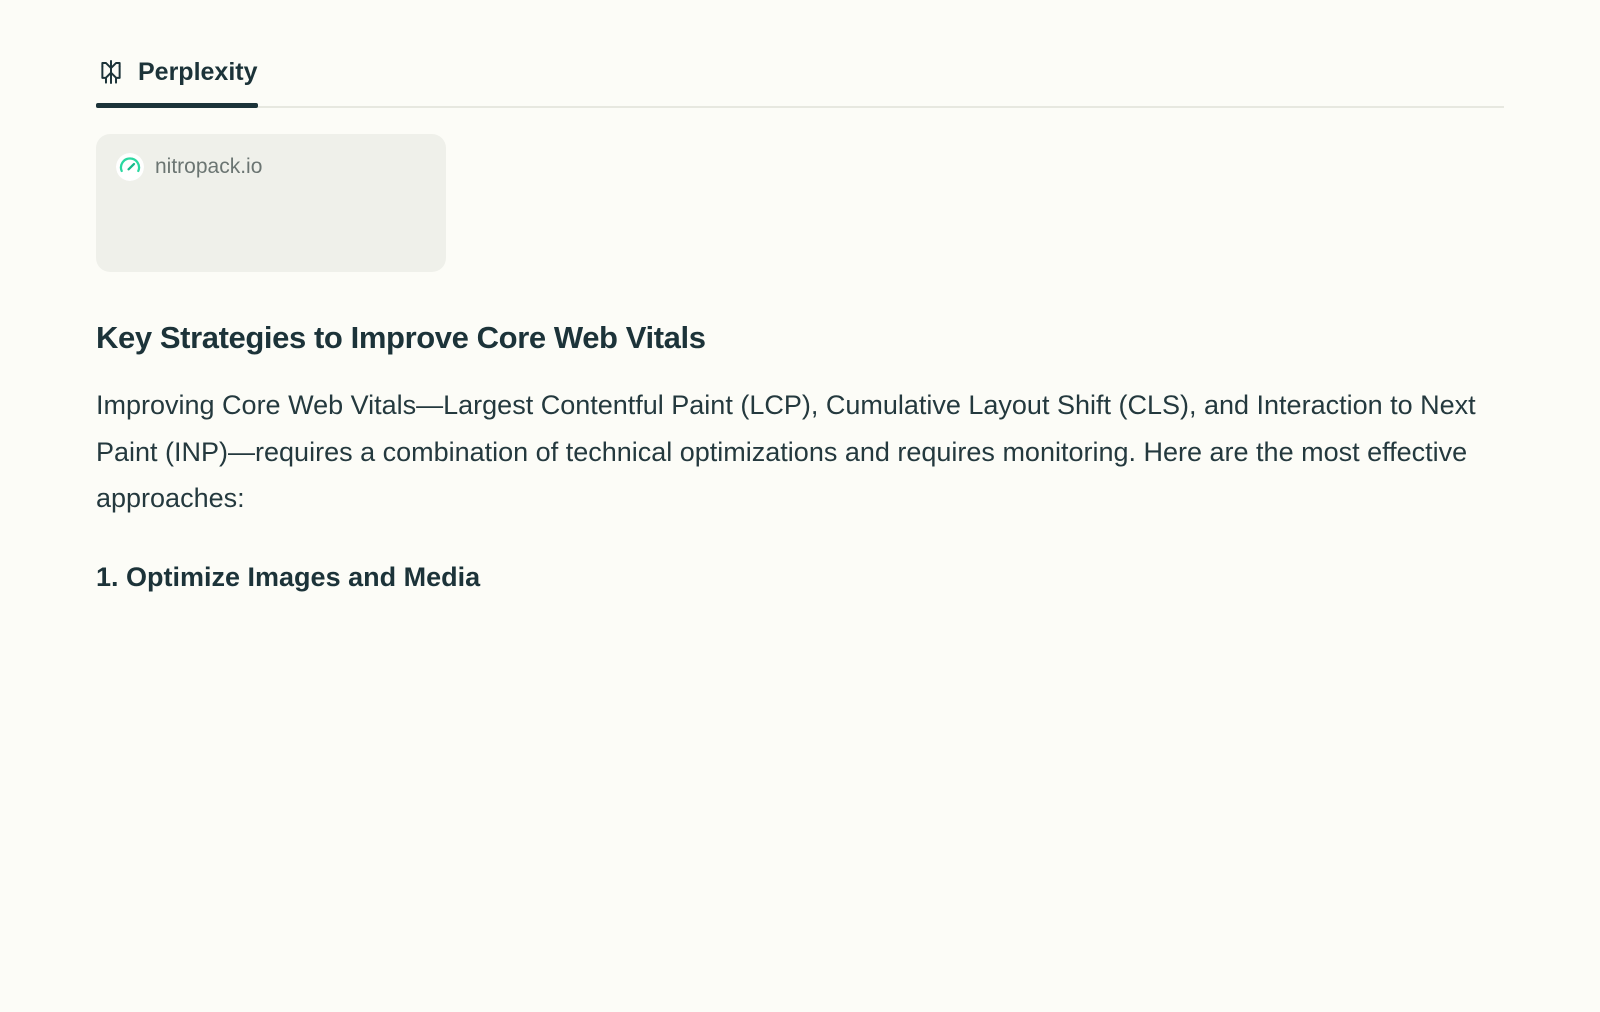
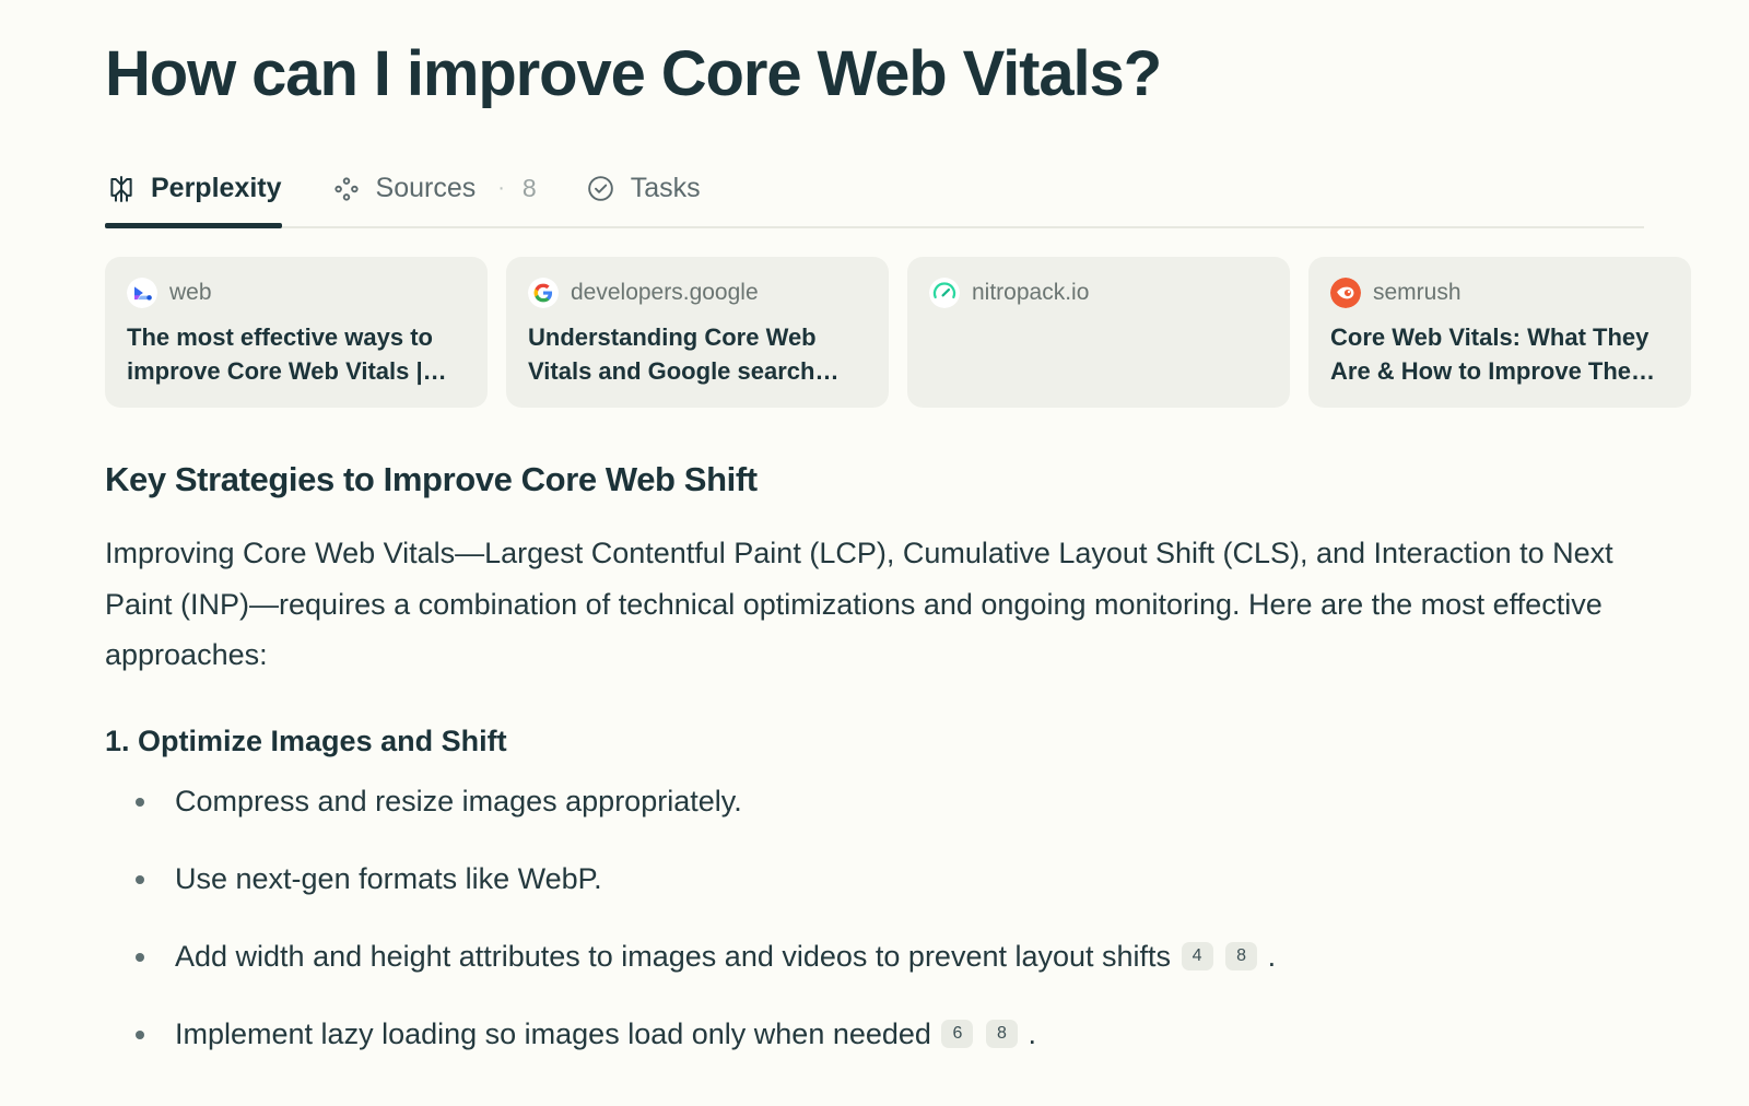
+ How can I improve Core Web Vitals?
  Perplexity
+ Sources
+ ·
+ 8
+ Tasks
+ web
+ The most effective ways to improve Core Web Vitals |…
+ developers.google
+ Understanding Core Web Vitals and Google search…
  nitropack.io
+ semrush
+ Core Web Vitals: What They Are & How to Improve The…
- Key Strategies to Improve Core Web Vitals
+ Key Strategies to Improve Core Web Shift
- Improving Core Web Vitals—Largest Contentful Paint (LCP), Cumulative Layout Shift (CLS), and Interaction to Next Paint (INP)—requires a combination of technical optimizations and requires monitoring. Here are the most effective approaches:
+ Improving Core Web Vitals—Largest Contentful Paint (LCP), Cumulative Layout Shift (CLS), and Interaction to Next Paint (INP)—requires a combination of technical optimizations and ongoing monitoring. Here are the most effective approaches:
- 1. Optimize Images and Media
+ 1. Optimize Images and Shift
+ Compress and resize images appropriately.
+ Use next-gen formats like WebP.
+ Add width and height attributes to images and videos to prevent layout shifts 4 8 .
+ Implement lazy loading so images load only when needed 6 8 .
